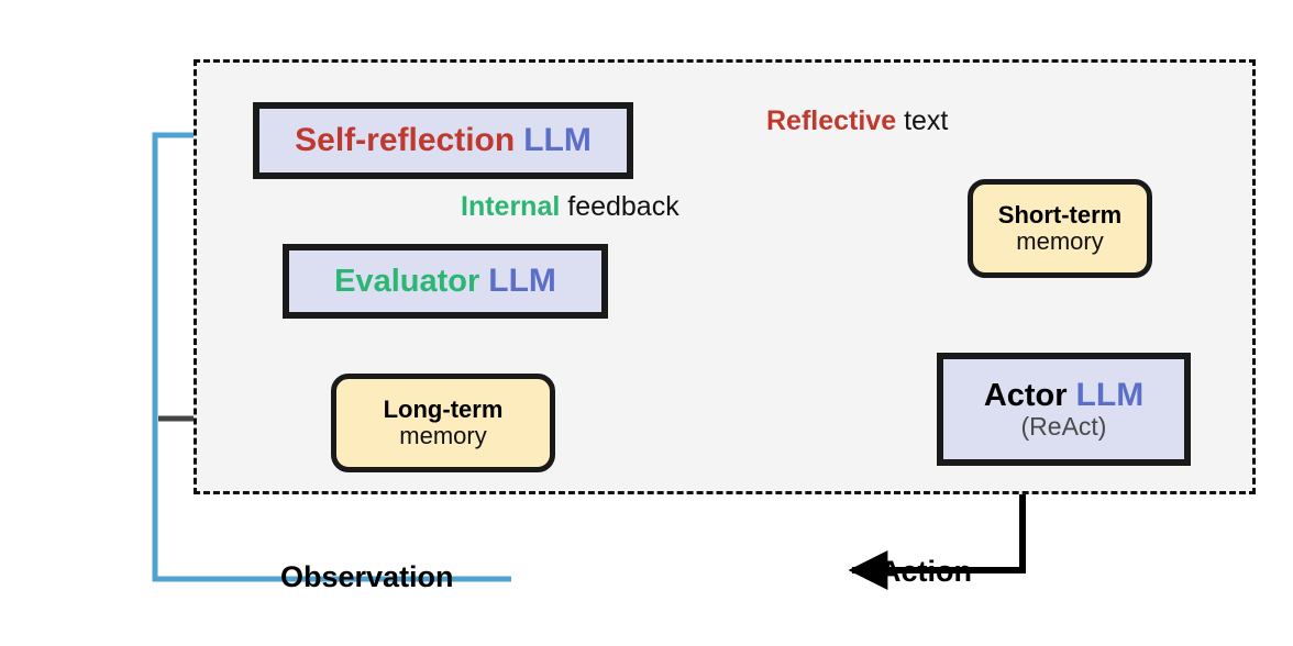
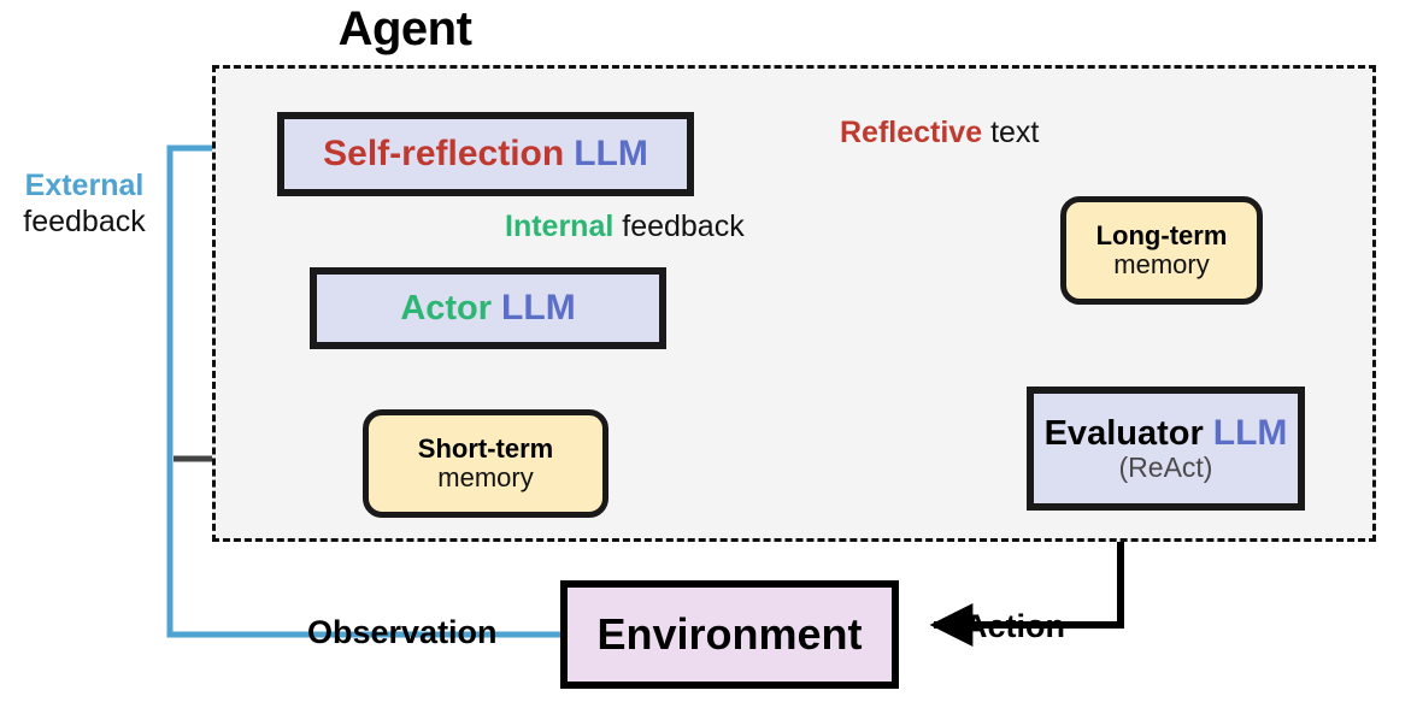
+ Agent
  Self-reflection
  LLM
- Evaluator
+ Actor
  LLM
- Long-term
+ Short-term
  memory
- Short-term
+ Long-term
  memory
- Actor
+ Evaluator
  LLM
  (ReAct)
+ Environment
+ External
+ feedback
  Internal feedback
  Reflective text
  Observation
  Action
